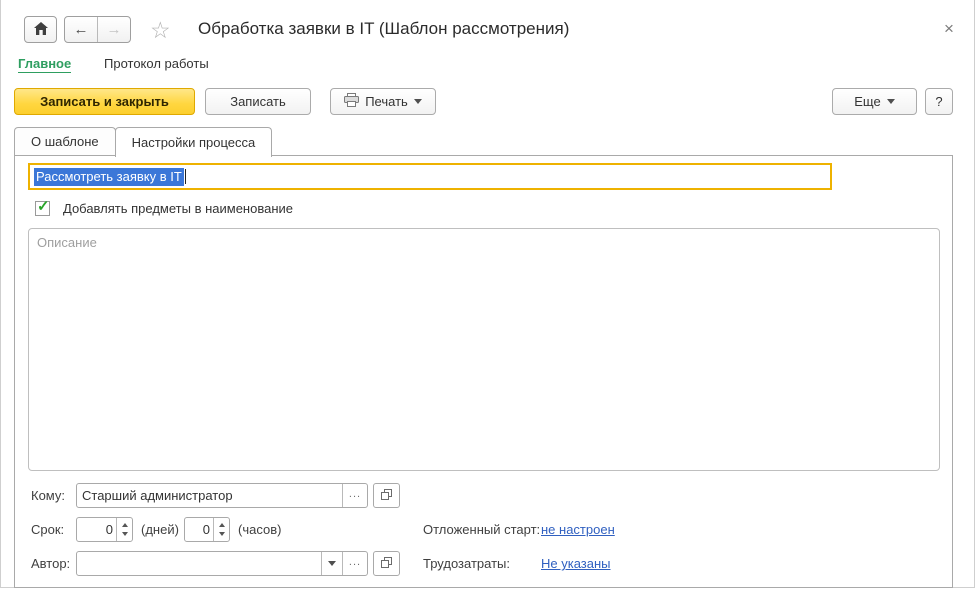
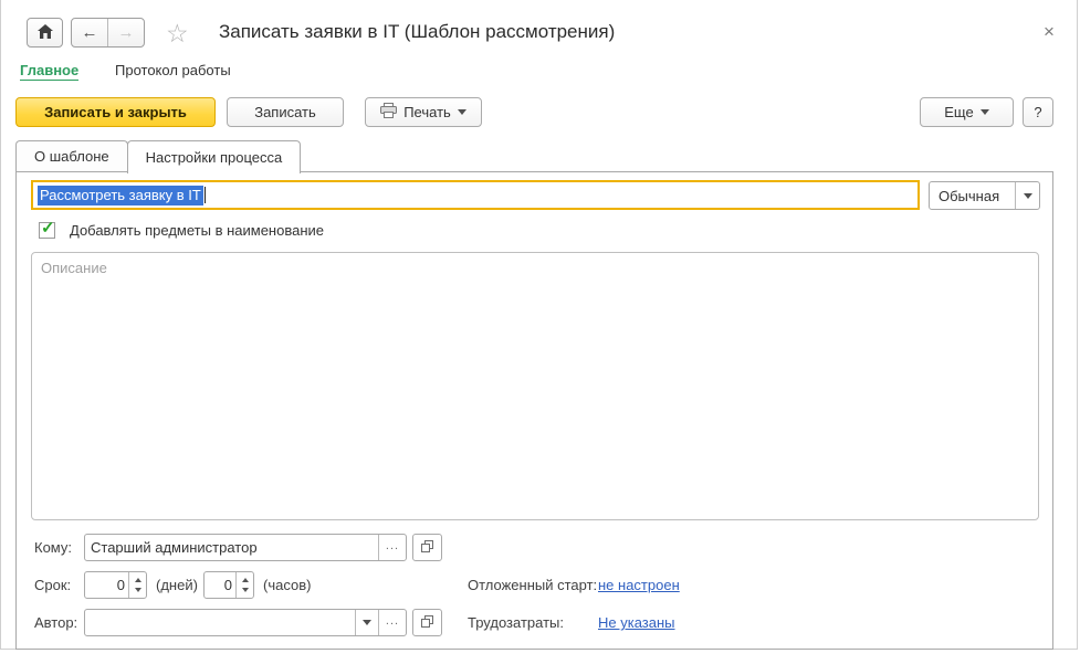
  ←
  →
  ☆
- Обработка заявки в IT (Шаблон рассмотрения)
+ Записать заявки в IT (Шаблон рассмотрения)
  ×
  Главное
  Протокол работы
  Записать и закрыть
  Записать
  Печать
  Еще
  ?
  О шаблоне
  Настройки процесса
  Рассмотреть заявку в IT
+ Обычная
  ✓
  Добавлять предметы в наименование
  Описание
  Кому:
  Старший администратор
  ...
  Срок:
  0
  (дней)
  0
  (часов)
  Автор:
  ...
  Отложенный старт:
  не настроен
  Трудозатраты:
  Не указаны
